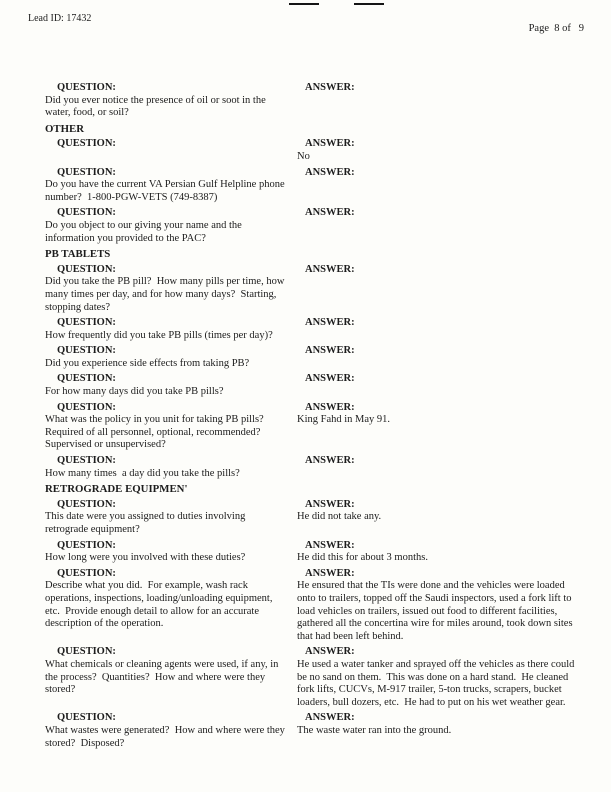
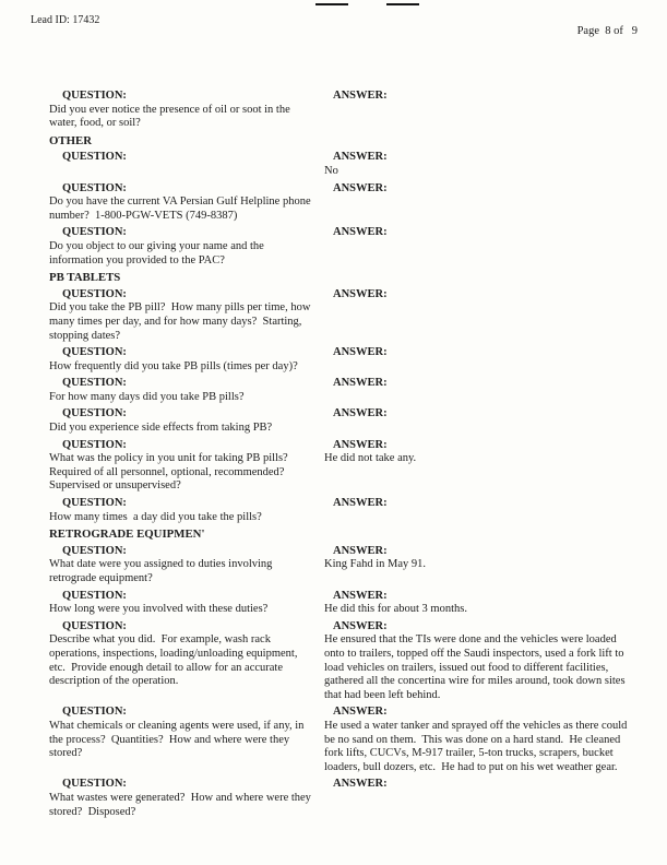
  Lead ID: 17432
  Page 8 of 9
  QUESTION:
  Did you ever notice the presence of oil or soot in the water, food, or soil?
  ANSWER:
  OTHER
  QUESTION:
  ANSWER:
  No
  QUESTION:
  Do you have the current VA Persian Gulf Helpline phone number? 1-800-PGW-VETS (749-8387)
  ANSWER:
  QUESTION:
  Do you object to our giving your name and the information you provided to the PAC?
  ANSWER:
  PB TABLETS
  QUESTION:
  Did you take the PB pill? How many pills per time, how many times per day, and for how many days? Starting, stopping dates?
  ANSWER:
  QUESTION:
  How frequently did you take PB pills (times per day)?
  ANSWER:
  QUESTION:
- Did you experience side effects from taking PB?
+ For how many days did you take PB pills?
  ANSWER:
  QUESTION:
- For how many days did you take PB pills?
+ Did you experience side effects from taking PB?
  ANSWER:
  QUESTION:
  What was the policy in you unit for taking PB pills? Required of all personnel, optional, recommended? Supervised or unsupervised?
  ANSWER:
- King Fahd in May 91.
+ He did not take any.
  QUESTION:
  How many times a day did you take the pills?
  ANSWER:
  RETROGRADE EQUIPMEN'
  QUESTION:
- This date were you assigned to duties involving retrograde equipment?
+ What date were you assigned to duties involving retrograde equipment?
  ANSWER:
- He did not take any.
+ King Fahd in May 91.
  QUESTION:
  How long were you involved with these duties?
  ANSWER:
  He did this for about 3 months.
  QUESTION:
  Describe what you did. For example, wash rack operations, inspections, loading/unloading equipment, etc. Provide enough detail to allow for an accurate description of the operation.
  ANSWER:
  He ensured that the TIs were done and the vehicles were loaded onto to trailers, topped off the Saudi inspectors, used a fork lift to load vehicles on trailers, issued out food to different facilities, gathered all the concertina wire for miles around, took down sites that had been left behind.
  QUESTION:
  What chemicals or cleaning agents were used, if any, in the process? Quantities? How and where were they stored?
  ANSWER:
  He used a water tanker and sprayed off the vehicles as there could be no sand on them. This was done on a hard stand. He cleaned fork lifts, CUCVs, M-917 trailer, 5-ton trucks, scrapers, bucket loaders, bull dozers, etc. He had to put on his wet weather gear.
  QUESTION:
  What wastes were generated? How and where were they stored? Disposed?
  ANSWER:
- The waste water ran into the ground.
